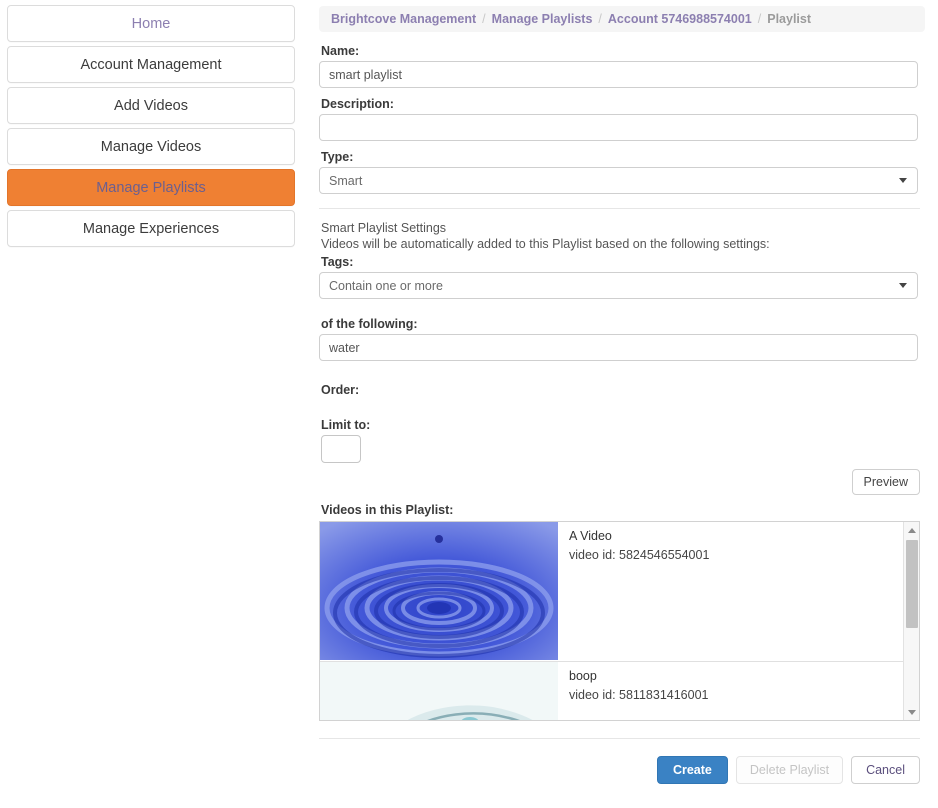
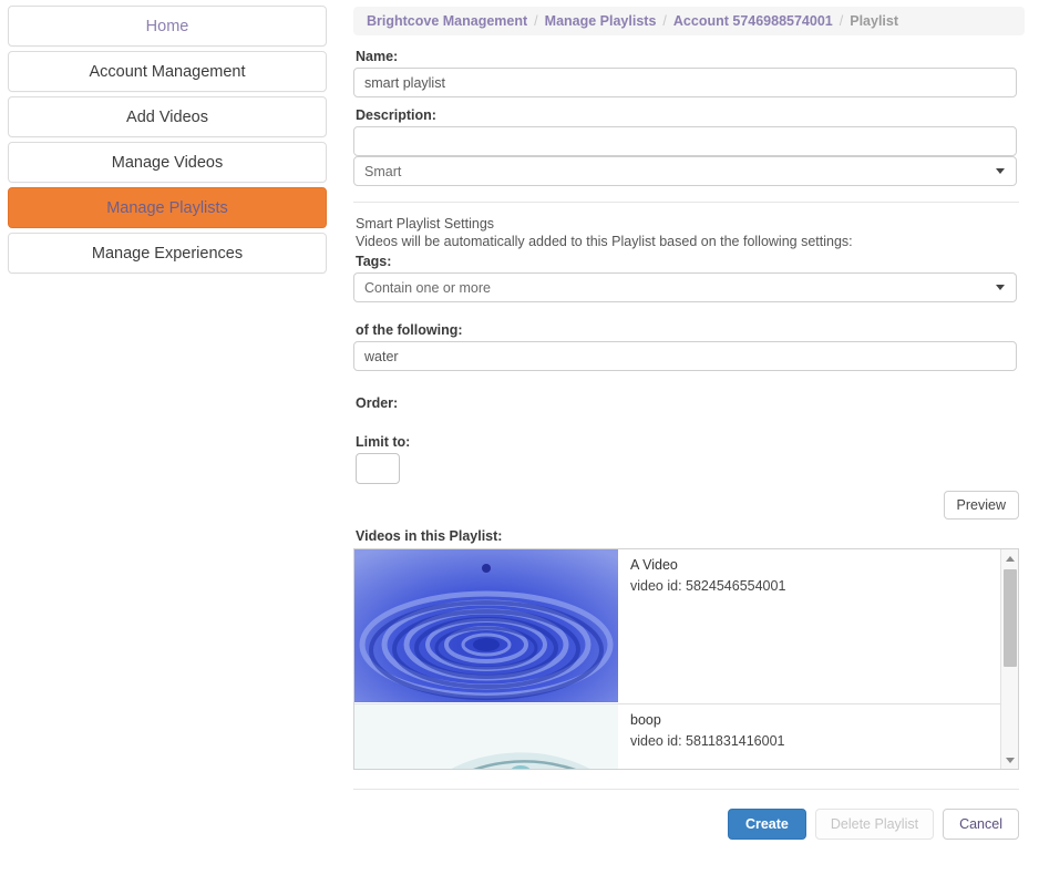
  Home
  Account Management
  Add Videos
  Manage Videos
  Manage Playlists
  Manage Experiences
  Brightcove Management
  /
  Manage Playlists
  /
  Account 5746988574001
  /
  Playlist
  Name:
  smart playlist
  Description:
- Type:
  Smart
  Smart Playlist Settings
  Videos will be automatically added to this Playlist based on the following settings:
  Tags:
  Contain one or more
  of the following:
  water
  Order:
  Limit to:
  Preview
  Videos in this Playlist:
  A Video
  video id: 5824546554001
  boop
  video id: 5811831416001
  Create
  Delete Playlist
  Cancel
